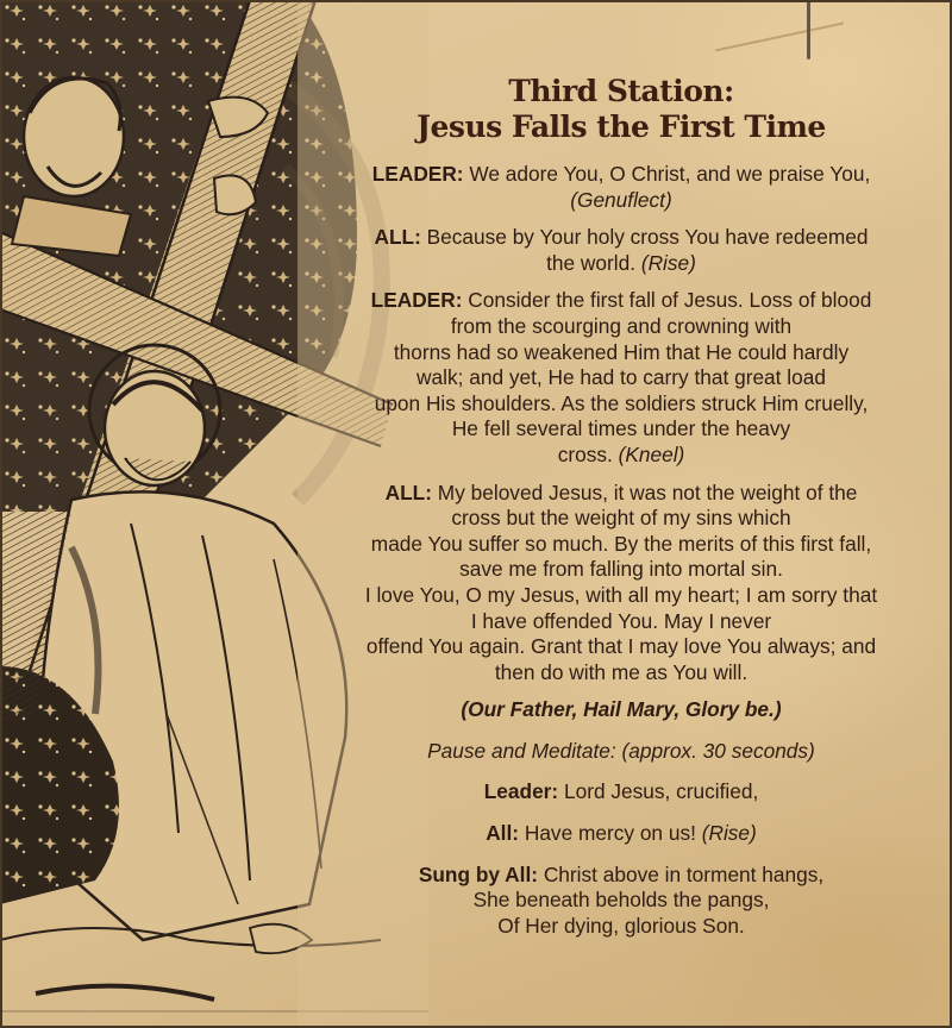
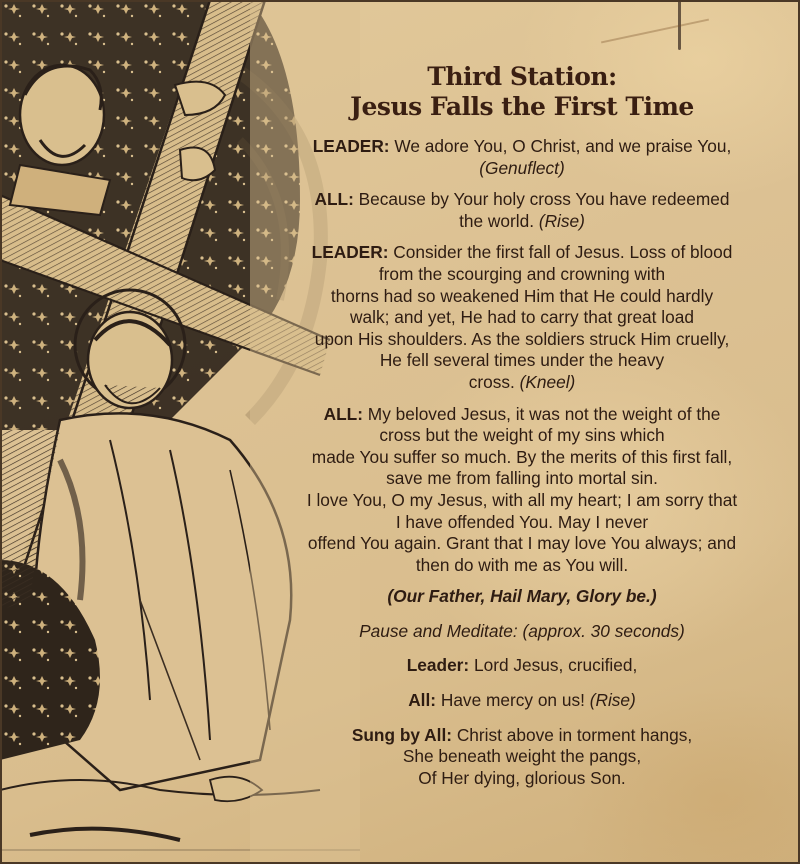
  Third Station:
  Jesus Falls the First Time
  LEADER: We adore You, O Christ, and we praise You,
  (Genuflect)
  ALL: Because by Your holy cross You have redeemed
  the world. (Rise)
  LEADER: Consider the first fall of Jesus. Loss of blood
  from the scourging and crowning with
  thorns had so weakened Him that He could hardly
  walk; and yet, He had to carry that great load
  upon His shoulders. As the soldiers struck Him cruelly,
  He fell several times under the heavy
  cross. (Kneel)
  ALL: My beloved Jesus, it was not the weight of the
  cross but the weight of my sins which
  made You suffer so much. By the merits of this first fall,
  save me from falling into mortal sin.
  I love You, O my Jesus, with all my heart; I am sorry that
  I have offended You. May I never
  offend You again. Grant that I may love You always; and
  then do with me as You will.
  (Our Father, Hail Mary, Glory be.)
  Pause and Meditate: (approx. 30 seconds)
  Leader: Lord Jesus, crucified,
  All: Have mercy on us! (Rise)
  Sung by All: Christ above in torment hangs,
- She beneath beholds the pangs,
+ She beneath weight the pangs,
  Of Her dying, glorious Son.
